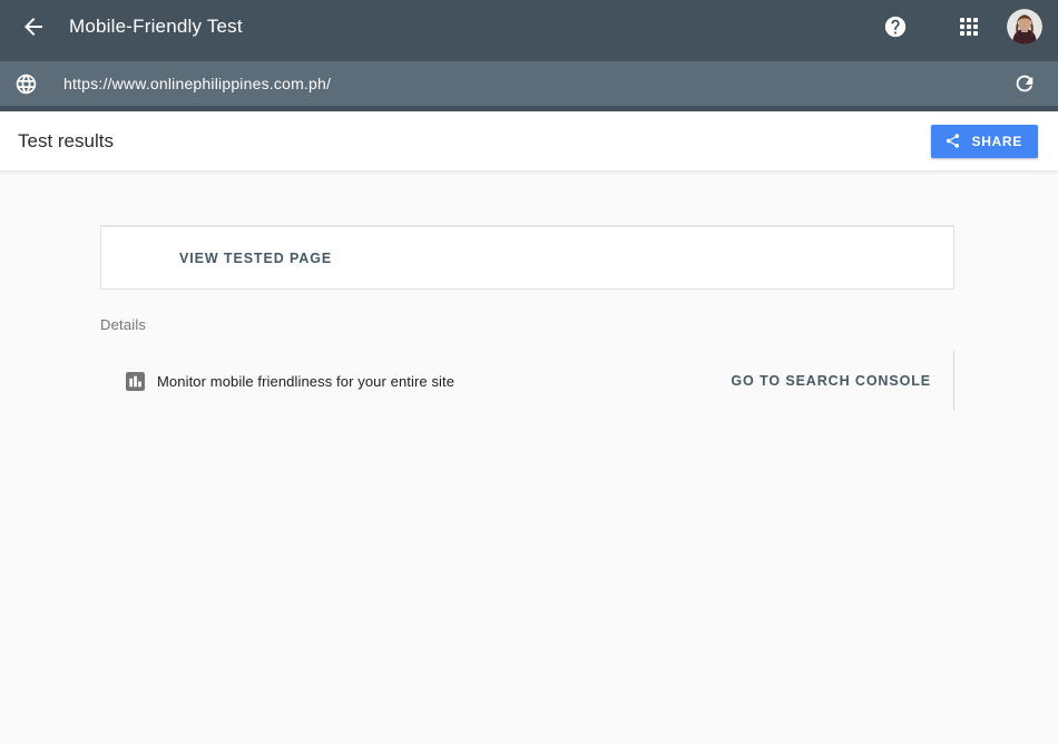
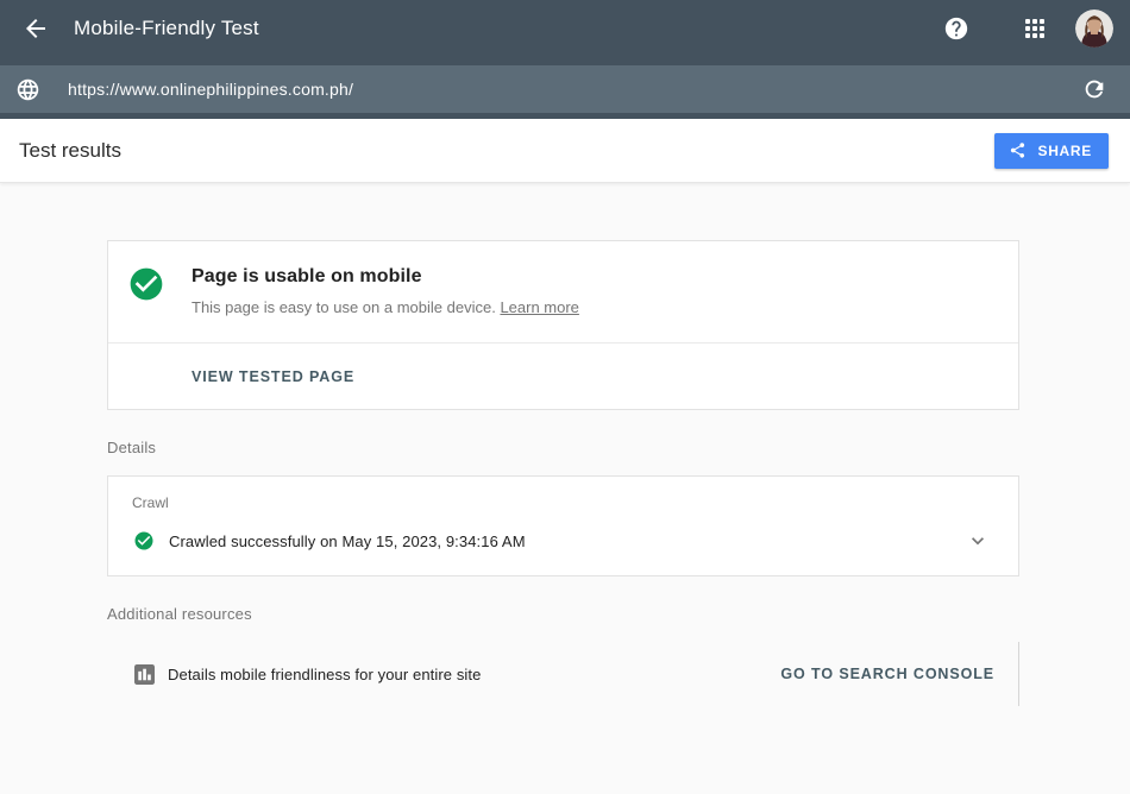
  Mobile-Friendly Test
  https://www.onlinephilippines.com.ph/
  Test results
  SHARE
+ Page is usable on mobile
+ This page is easy to use on a mobile device. Learn more
  VIEW TESTED PAGE
  Details
+ Crawl
+ Crawled successfully on May 15, 2023, 9:34:16 AM
+ Additional resources
- Monitor mobile friendliness for your entire site
+ Details mobile friendliness for your entire site
  GO TO SEARCH CONSOLE
